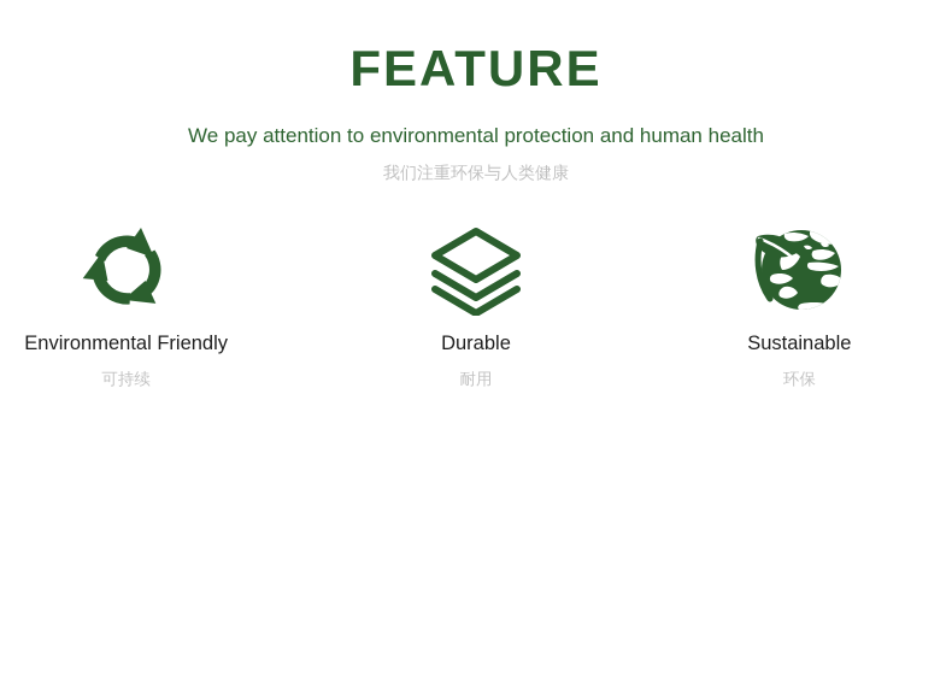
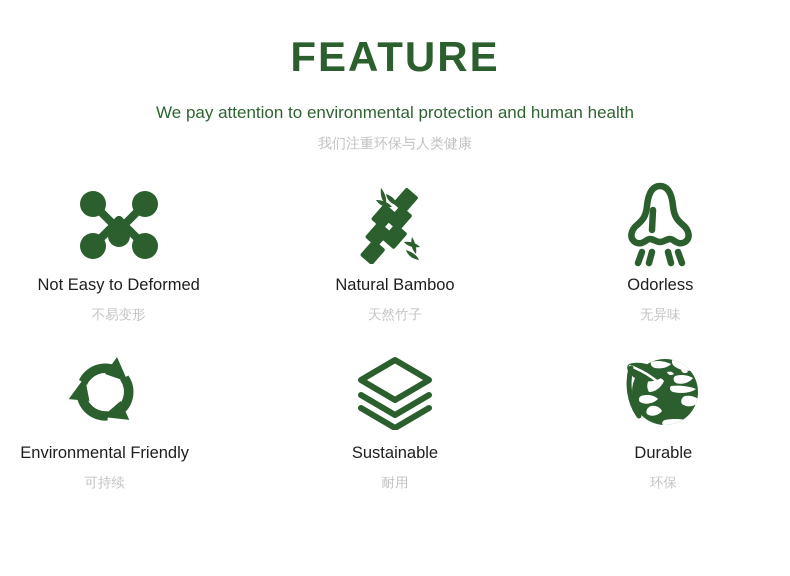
  FEATURE
  We pay attention to environmental protection and human health
  我们注重环保与人类健康
+ Not Easy to Deformed
+ 不易变形
+ Natural Bamboo
+ 天然竹子
+ Odorless
+ 无异味
  Environmental Friendly
  可持续
- Durable
+ Sustainable
  耐用
- Sustainable
+ Durable
  环保
